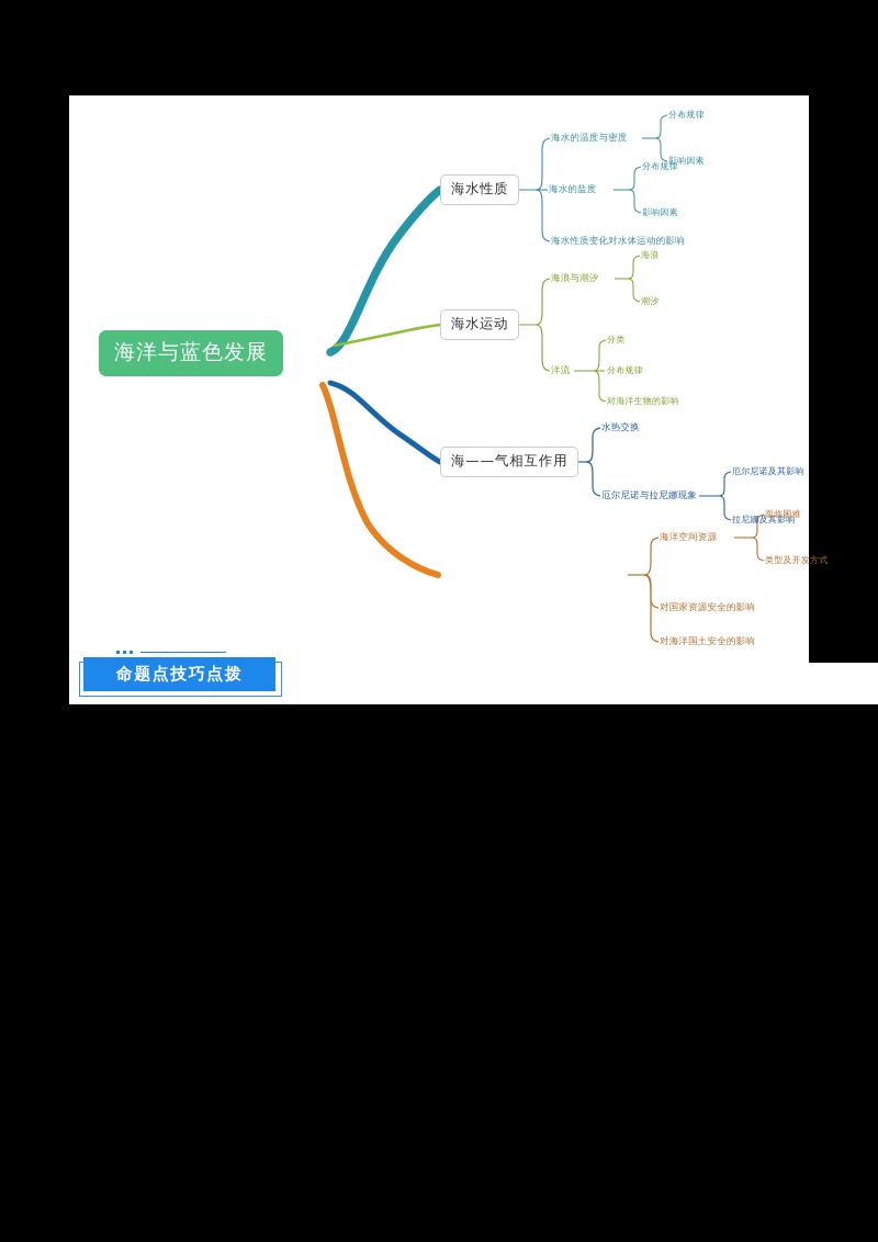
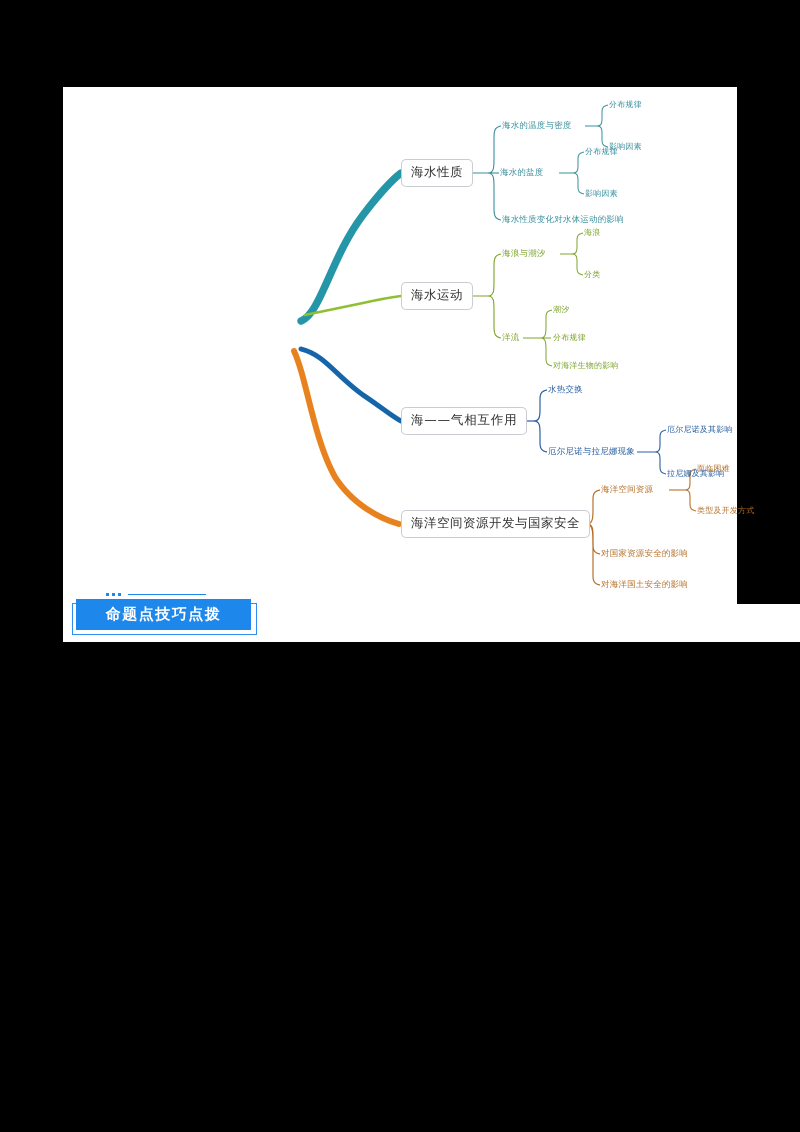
- 海洋与蓝色发展
  海水性质
  海水运动
  海——气相互作用
+ 海洋空间资源开发与国家安全
  海水的温度与密度
  分布规律
  影响因素
  海水的盐度
  分布规律
  影响因素
  海水性质变化对水体运动的影响
  海浪与潮汐
  海浪
- 潮汐
+ 分类
  洋流
- 分类
+ 潮汐
  分布规律
  对海洋生物的影响
  水热交换
  厄尔尼诺与拉尼娜现象
  厄尔尼诺及其影响
  拉尼娜及其影响
  海洋空间资源
  面临困难
  类型及开发方式
  对国家资源安全的影响
  对海洋国土安全的影响
  命题点技巧点拨
